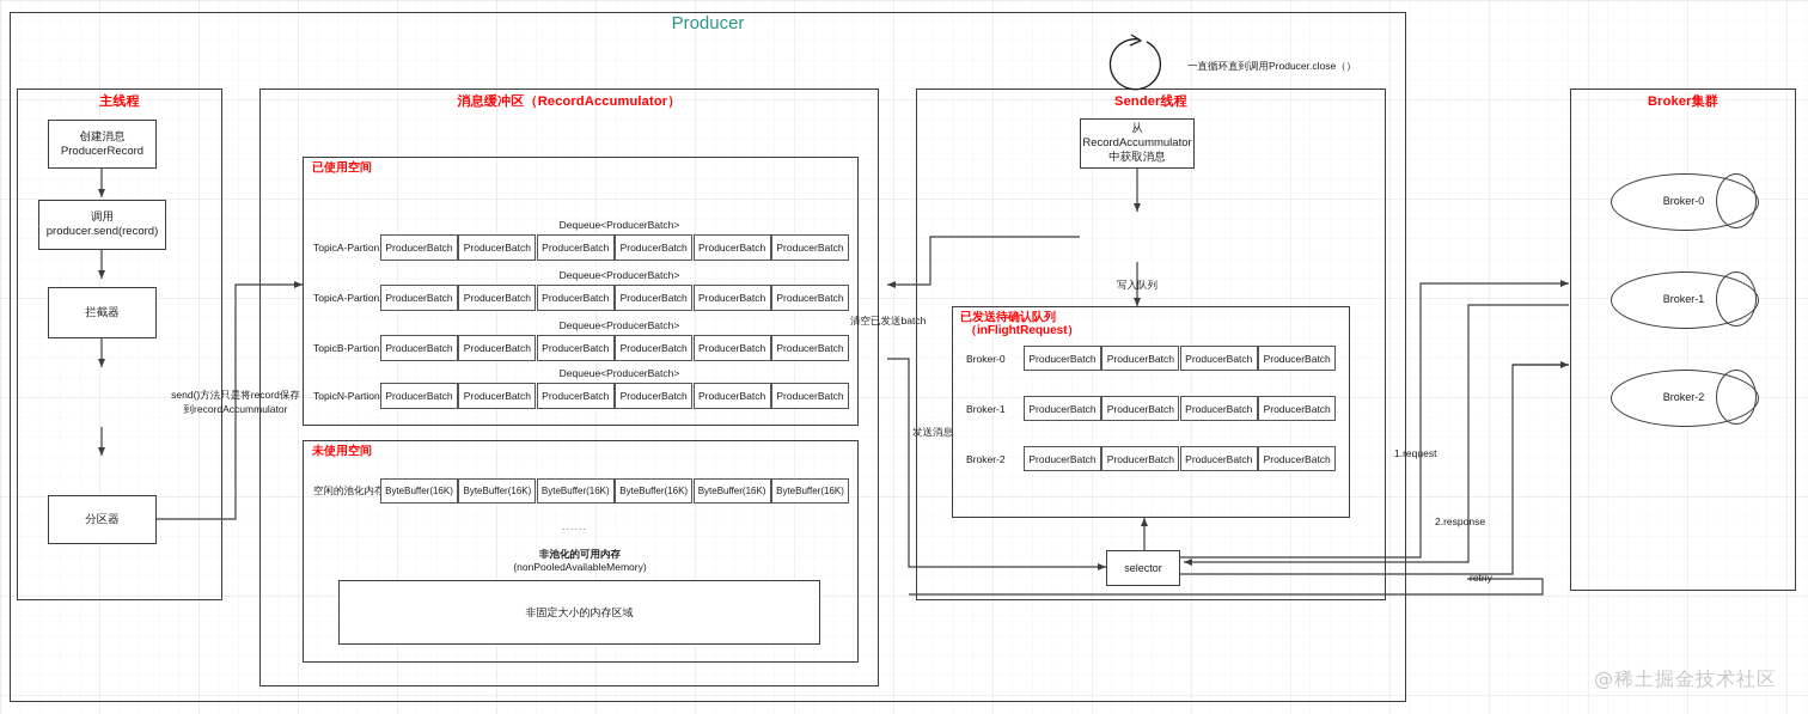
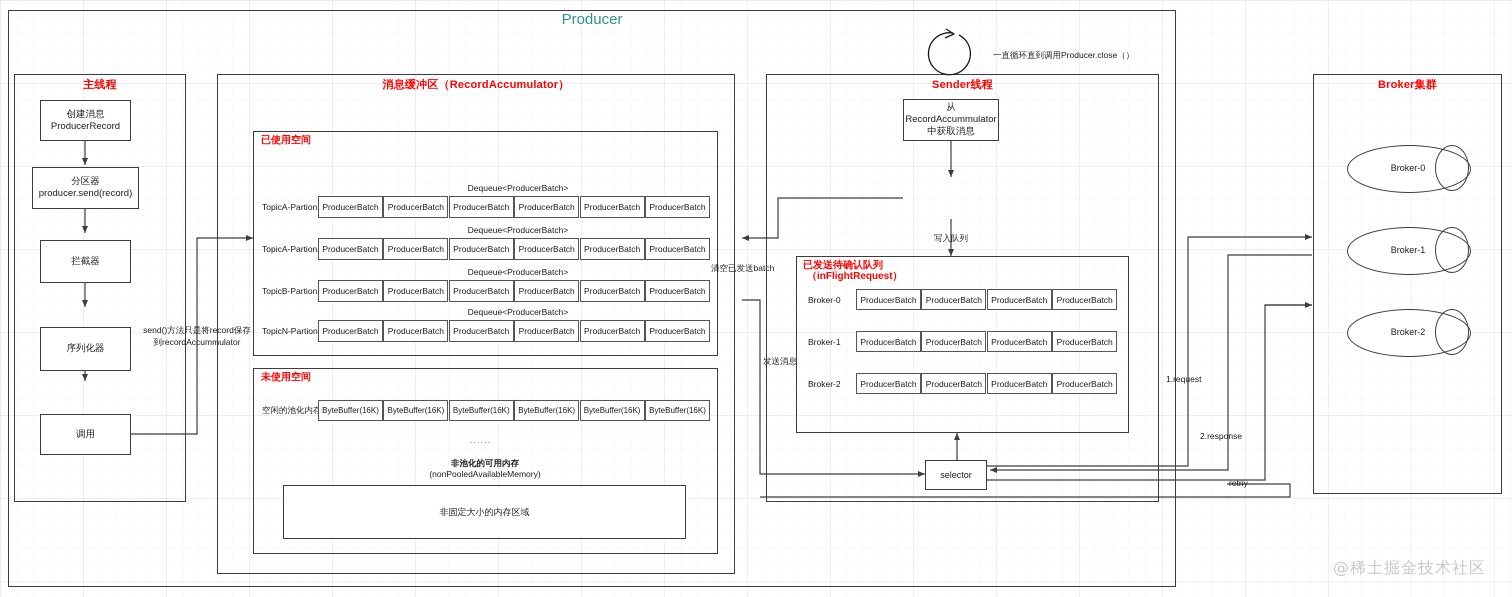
  Producer
  主线程
  创建消息
  ProducerRecord
- 调用
+ 分区器
  producer.send(record)
  拦截器
+ 序列化器
- 分区器
+ 调用
  send()方法只是将record保存
  到recordAccummulator
  消息缓冲区（RecordAccumulator）
  已使用空间
  Dequeue<ProducerBatch>
  TopicA-Partion
  ProducerBatch
  ProducerBatch
  ProducerBatch
  ProducerBatch
  ProducerBatch
  ProducerBatch
  Dequeue<ProducerBatch>
  TopicA-Partion
  ProducerBatch
  ProducerBatch
  ProducerBatch
  ProducerBatch
  ProducerBatch
  ProducerBatch
  Dequeue<ProducerBatch>
  TopicB-Partion
  ProducerBatch
  ProducerBatch
  ProducerBatch
  ProducerBatch
  ProducerBatch
  ProducerBatch
  Dequeue<ProducerBatch>
  TopicN-Partion
  ProducerBatch
  ProducerBatch
  ProducerBatch
  ProducerBatch
  ProducerBatch
  ProducerBatch
  未使用空间
  空闲的池化内
  ByteBuffer(16K)
  ByteBuffer(16K)
  ByteBuffer(16K)
  ByteBuffer(16K)
  ByteBuffer(16K)
  ByteBuffer(16K)
  ......
  非池化的可用内存
  (nonPooledAvailableMemory)
  非固定大小的内存区域
  清空已发送batch
  发送消息
  Sender线程
  一直循环直到调用Producer.close（）
  从
  RecordAccummulator
  中获取消息
  写入队列
  已发送待确认队列
  （inFlightRequest）
  Broker-0
  ProducerBatch
  ProducerBatch
  ProducerBatch
  ProducerBatch
  Broker-1
  ProducerBatch
  ProducerBatch
  ProducerBatch
  ProducerBatch
  Broker-2
  ProducerBatch
  ProducerBatch
  ProducerBatch
  ProducerBatch
  selector
  1.request
  2.response
  retriy
  Broker集群
  Broker-0
  Broker-1
  Broker-2
  @稀土掘金技术社区
